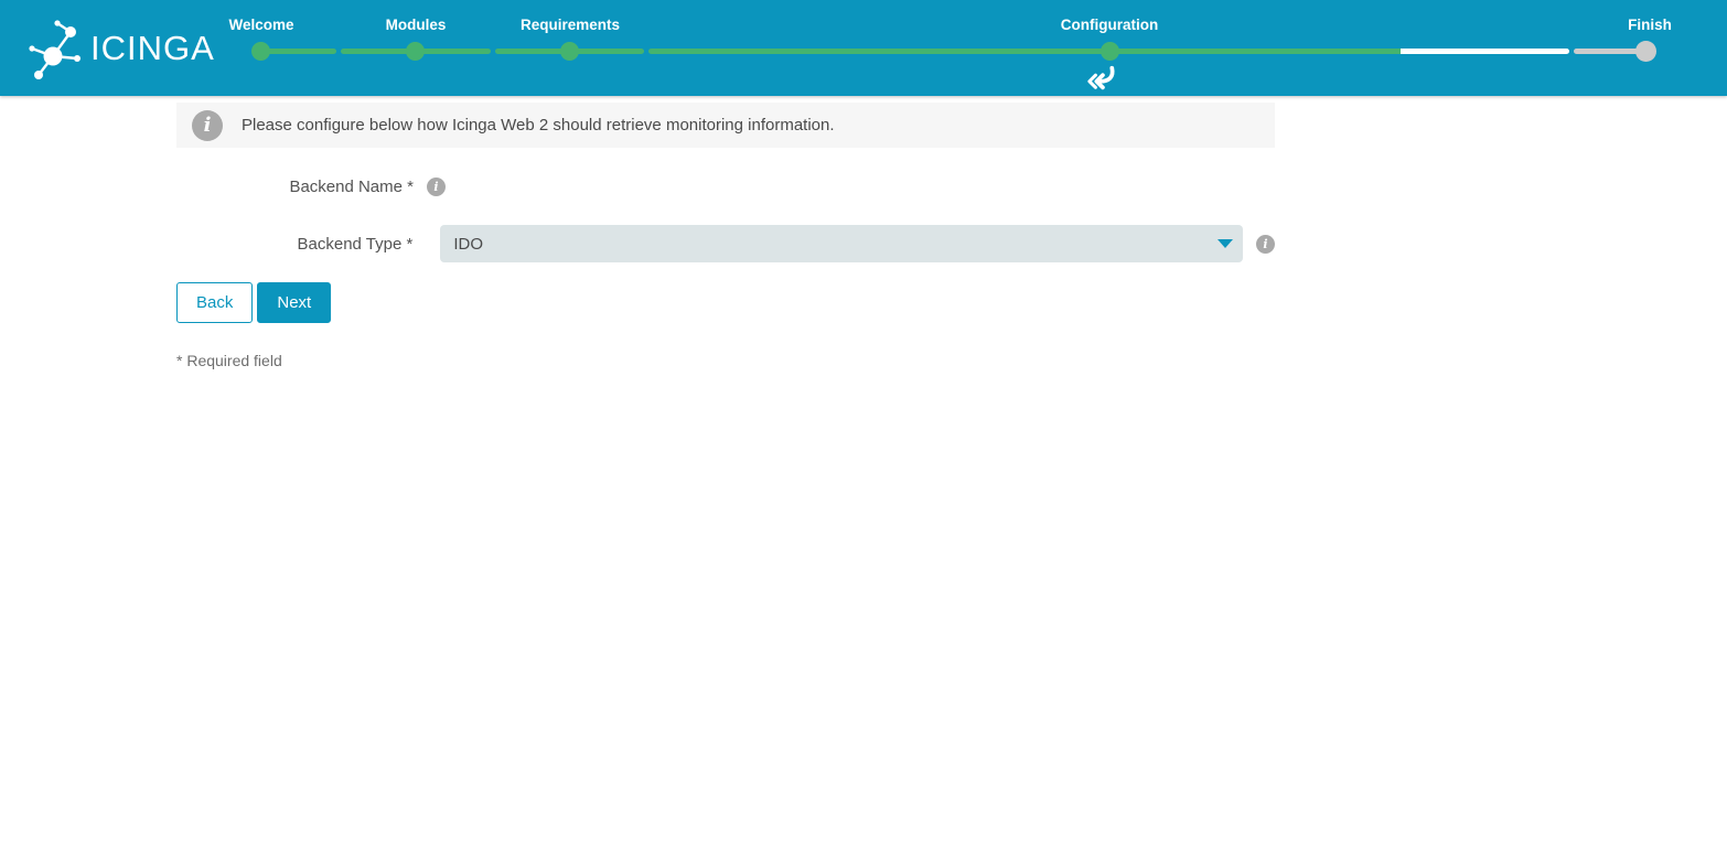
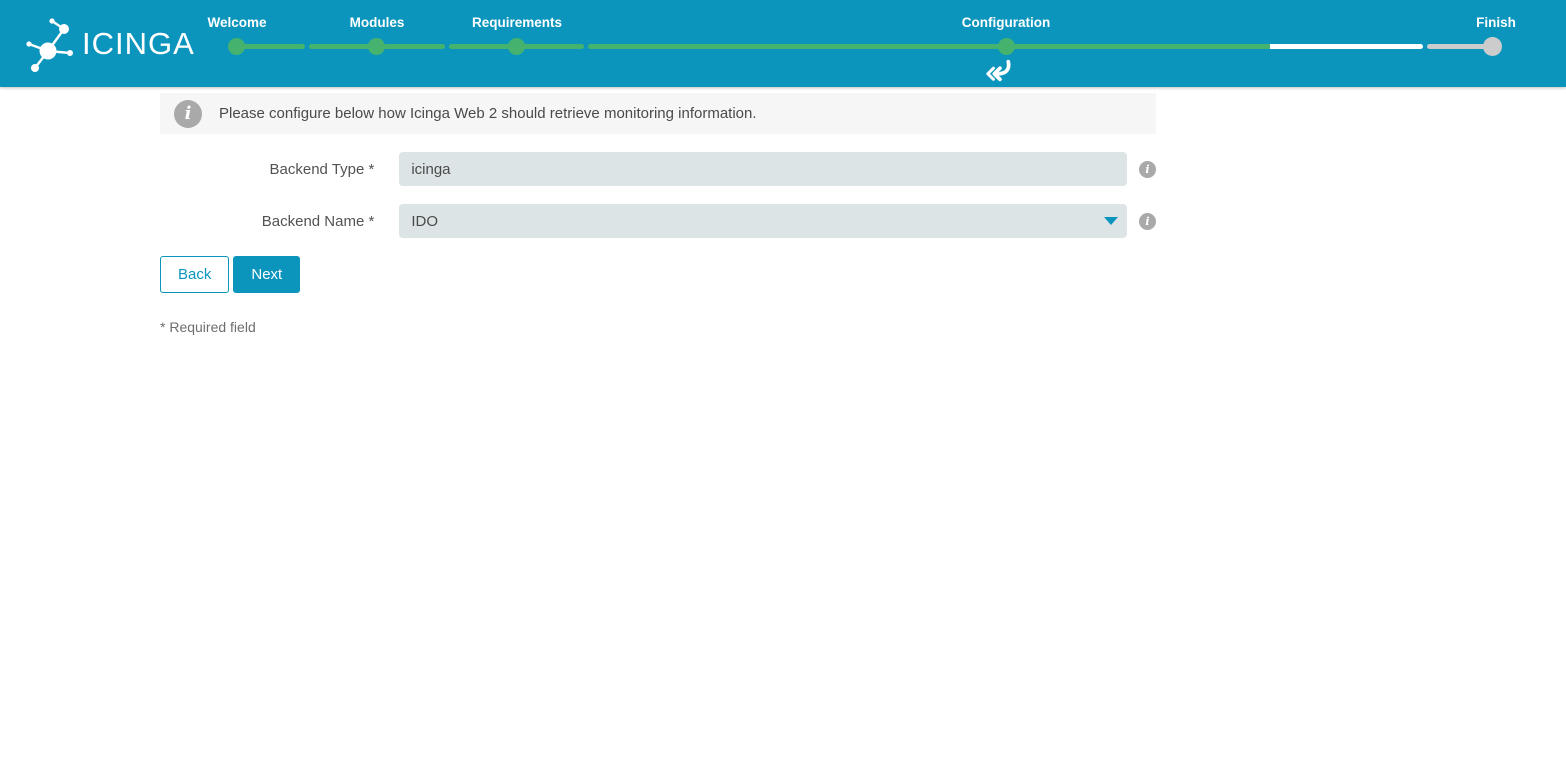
  ICINGA
  Welcome
  Modules
  Requirements
  Configuration
  Finish
  i
  Please configure below how Icinga Web 2 should retrieve monitoring information.
- Backend Name *
+ Backend Type *
+ icinga
  i
- Backend Type *
+ Backend Name *
  IDO
  i
  Back
  Next
  * Required field
